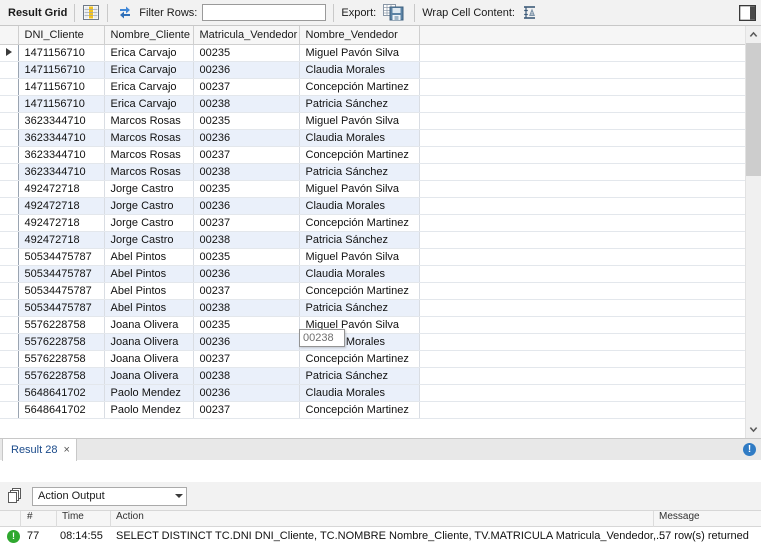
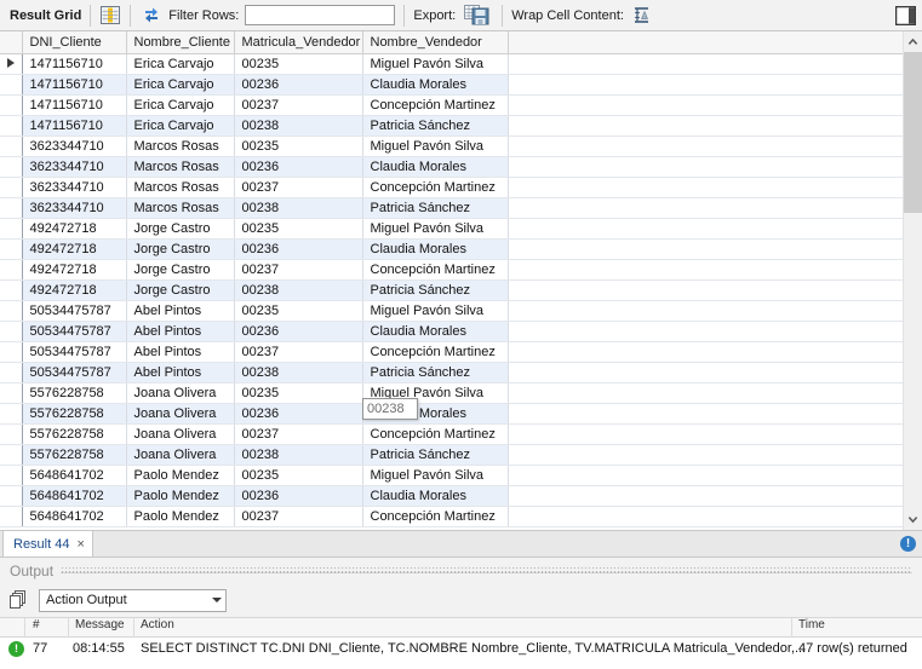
  Result Grid
  Filter Rows:
  Export:
  Wrap Cell Content:
  	DNI_Cliente	Nombre_Cliente	Matricula_Vendedor	Nombre_Vendedor
  	1471156710	Erica Carvajo	00235	Miguel Pavón Silva
  	1471156710	Erica Carvajo	00236	Claudia Morales
  	1471156710	Erica Carvajo	00237	Concepción Martinez
  	1471156710	Erica Carvajo	00238	Patricia Sánchez
  	3623344710	Marcos Rosas	00235	Miguel Pavón Silva
  	3623344710	Marcos Rosas	00236	Claudia Morales
  	3623344710	Marcos Rosas	00237	Concepción Martinez
  	3623344710	Marcos Rosas	00238	Patricia Sánchez
  	492472718	Jorge Castro	00235	Miguel Pavón Silva
  	492472718	Jorge Castro	00236	Claudia Morales
  	492472718	Jorge Castro	00237	Concepción Martinez
  	492472718	Jorge Castro	00238	Patricia Sánchez
  	50534475787	Abel Pintos	00235	Miguel Pavón Silva
  	50534475787	Abel Pintos	00236	Claudia Morales
  	50534475787	Abel Pintos	00237	Concepción Martinez
  	50534475787	Abel Pintos	00238	Patricia Sánchez
  	5576228758	Joana Olivera	00235	Miguel Pavón Silva
  	5576228758	Joana Olivera	00236	Morales
  	5576228758	Joana Olivera	00237	Concepción Martinez
  	5576228758	Joana Olivera	00238	Patricia Sánchez
+ 	5648641702	Paolo Mendez	00235	Miguel Pavón Silva
  	5648641702	Paolo Mendez	00236	Claudia Morales
  	5648641702	Paolo Mendez	00237	Concepción Martinez
  00238
- Result 28
+ Result 44
  ×
  !
+ Output
  Action Output
  #
- Time
+ Message
  Action
- Message
+ Time
  !
  77
  08:14:55
  SELECT DISTINCT TC.DNI DNI_Cliente, TC.NOMBRE Nombre_Cliente, TV.MATRICULA Matricula_Vendedor,...
- 57 row(s) returned
+ 47 row(s) returned
